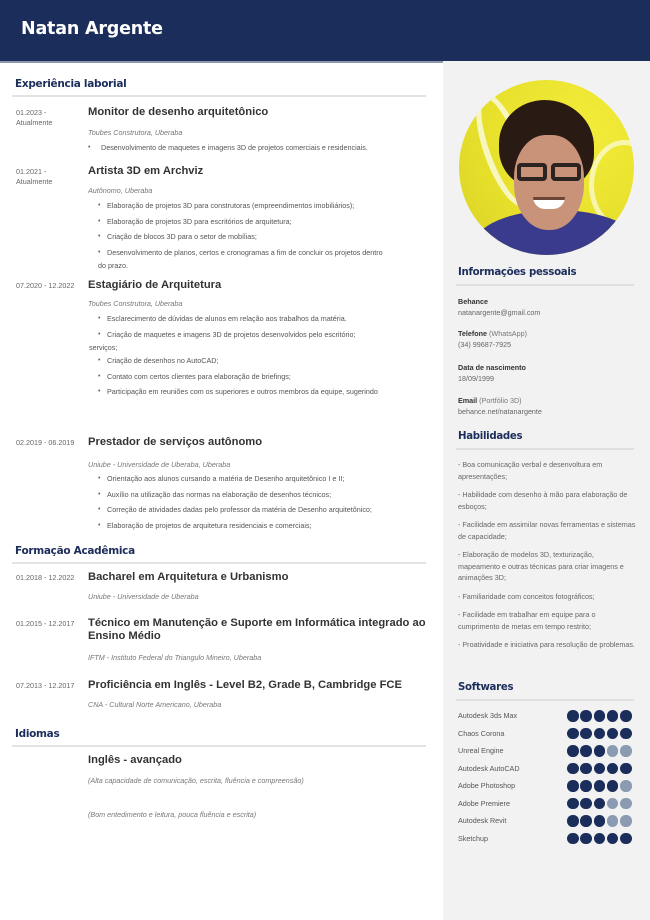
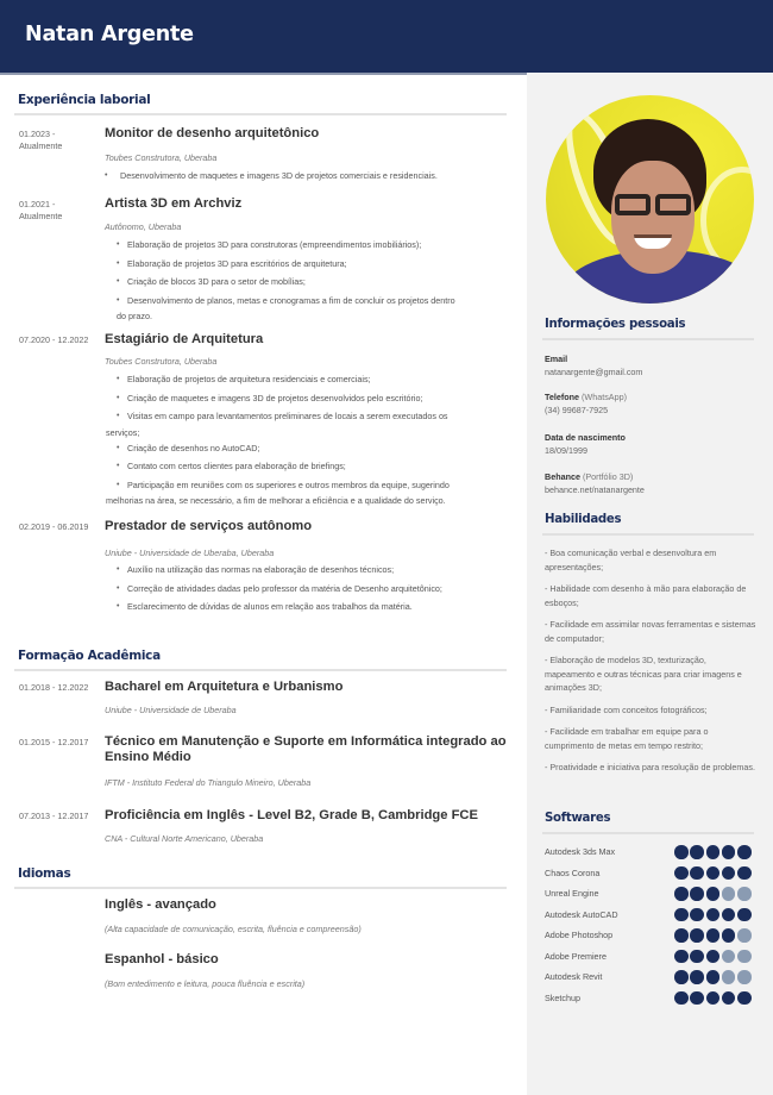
  Natan Argente
  Experiência laborial
  01.2023 - Atualmente
  Monitor de desenho arquitetônico
  Toubes Construtora, Uberaba
  Desenvolvimento de maquetes e imagens 3D de projetos comerciais e residenciais.
  01.2021 - Atualmente
  Artista 3D em Archviz
  Autônomo, Uberaba
  Elaboração de projetos 3D para construtoras (empreendimentos imobiliários);
  Elaboração de projetos 3D para escritórios de arquitetura;
  Criação de blocos 3D para o setor de mobílias;
- Desenvolvimento de planos, certos e cronogramas a fim de concluir os projetos dentro
+ Desenvolvimento de planos, metas e cronogramas a fim de concluir os projetos dentro
  do prazo.
  07.2020 - 12.2022
  Estagiário de Arquitetura
  Toubes Construtora, Uberaba
- Esclarecimento de dúvidas de alunos em relação aos trabalhos da matéria.
+ Elaboração de projetos de arquitetura residenciais e comerciais;
  Criação de maquetes e imagens 3D de projetos desenvolvidos pelo escritório;
+ Visitas em campo para levantamentos preliminares de locais a serem executados os
  serviços;
  Criação de desenhos no AutoCAD;
  Contato com certos clientes para elaboração de briefings;
  Participação em reuniões com os superiores e outros membros da equipe, sugerindo
+ melhorias na área, se necessário, a fim de melhorar a eficiência e a qualidade do serviço.
  02.2019 - 06.2019
  Prestador de serviços autônomo
  Uniube - Universidade de Uberaba, Uberaba
- Orientação aos alunos cursando a matéria de Desenho arquitetônico I e II;
  Auxílio na utilização das normas na elaboração de desenhos técnicos;
  Correção de atividades dadas pelo professor da matéria de Desenho arquitetônico;
- Elaboração de projetos de arquitetura residenciais e comerciais;
+ Esclarecimento de dúvidas de alunos em relação aos trabalhos da matéria.
  Formação Acadêmica
  01.2018 - 12.2022
  Bacharel em Arquitetura e Urbanismo
  Uniube - Universidade de Uberaba
  01.2015 - 12.2017
  Técnico em Manutenção e Suporte em Informática integrado ao Ensino Médio
  IFTM - Instituto Federal do Triangulo Mineiro, Uberaba
  07.2013 - 12.2017
  Proficiência em Inglês - Level B2, Grade B, Cambridge FCE
  CNA - Cultural Norte Americano, Uberaba
  Idiomas
  Inglês - avançado
  (Alta capacidade de comunicação, escrita, fluência e compreensão)
+ Espanhol - básico
  (Bom entedimento e leitura, pouca fluência e escrita)
  Informações pessoais
- Behance
+ Email
  natanargente@gmail.com
  Telefone (WhatsApp)
  (34) 99687-7925
  Data de nascimento
  18/09/1999
- Email (Portfólio 3D)
+ Behance (Portfólio 3D)
  behance.net/natanargente
  Habilidades
  - Boa comunicação verbal e desenvoltura em apresentações;
  - Habilidade com desenho à mão para elaboração de esboços;
- - Facilidade em assimilar novas ferramentas e sistemas de capacidade;
+ - Facilidade em assimilar novas ferramentas e sistemas de computador;
  - Elaboração de modelos 3D, texturização, mapeamento e outras técnicas para criar imagens e animações 3D;
  - Familiaridade com conceitos fotográficos;
  - Facilidade em trabalhar em equipe para o cumprimento de metas em tempo restrito;
  - Proatividade e iniciativa para resolução de problemas.
  Softwares
  Autodesk 3ds Max
  Chaos Corona
  Unreal Engine
  Autodesk AutoCAD
  Adobe Photoshop
  Adobe Premiere
  Autodesk Revit
  Sketchup
